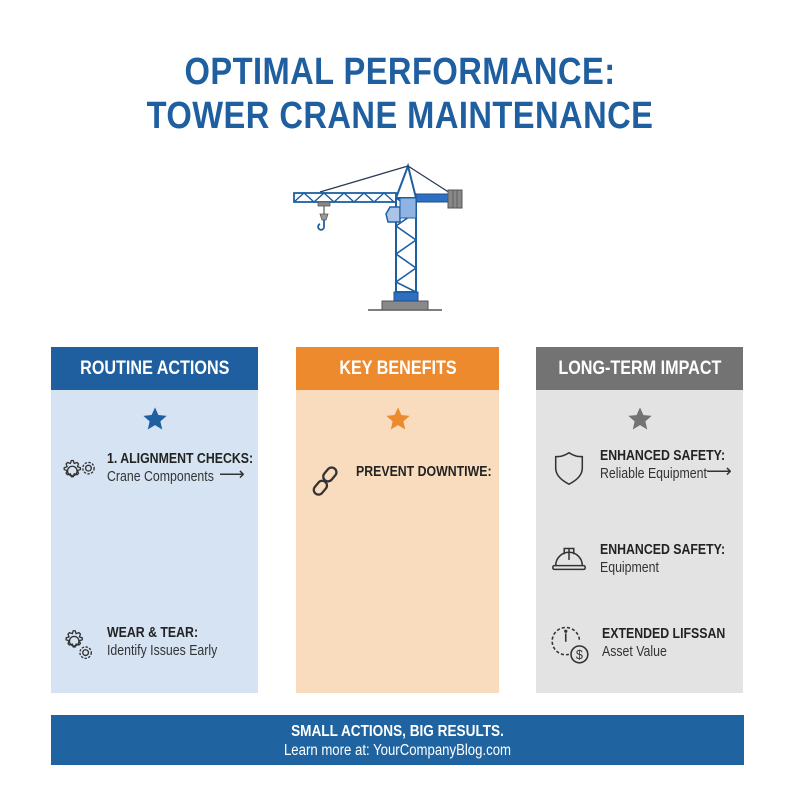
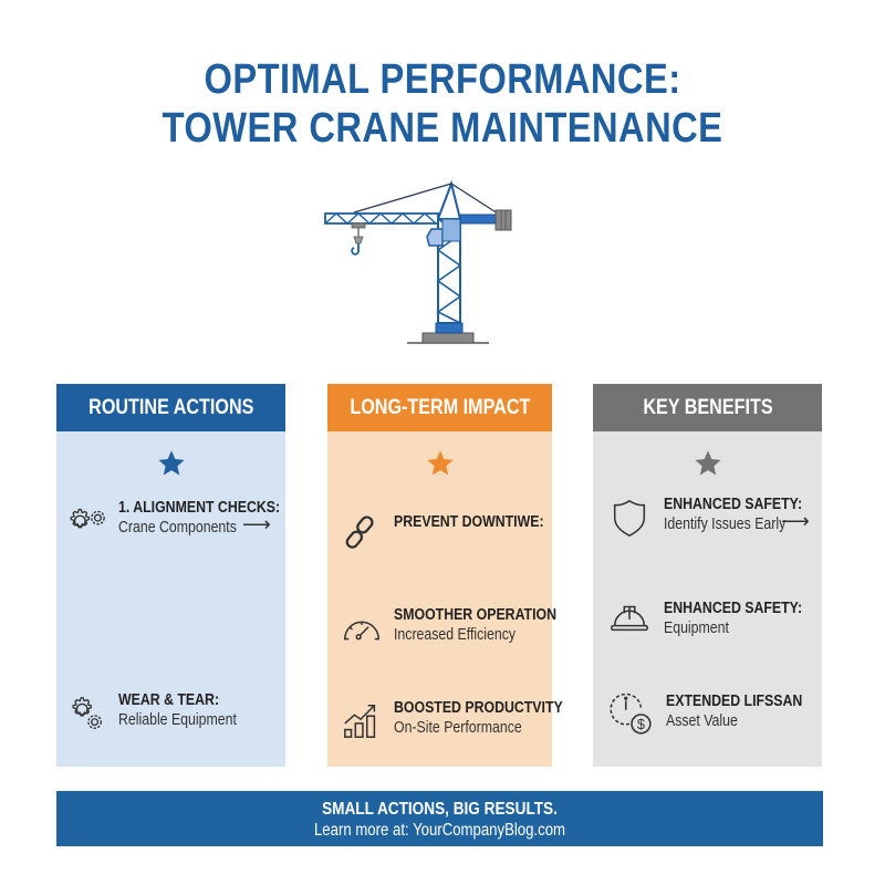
  OPTIMAL PERFORMANCE:
  TOWER CRANE MAINTENANCE
  ROUTINE ACTIONS
  1. ALIGNMENT CHECKS:
  Crane Components
  ⟶
  WEAR & TEAR:
- Identify Issues Early
+ Reliable Equipment
- KEY BENEFITS
+ LONG-TERM IMPACT
  PREVENT DOWNTIWE:
+ SMOOTHER OPERATION
+ Increased Efficiency
+ BOOSTED PRODUCTVITY
+ On-Site Performance
- LONG-TERM IMPACT
+ KEY BENEFITS
  ENHANCED SAFETY:
- Reliable Equipment
+ Identify Issues Early
  ⟶
  ENHANCED SAFETY:
  Equipment
  $
  EXTENDED LIFSSAN
  Asset Value
  SMALL ACTIONS, BIG RESULTS.
  Learn more at: YourCompanyBlog.com
